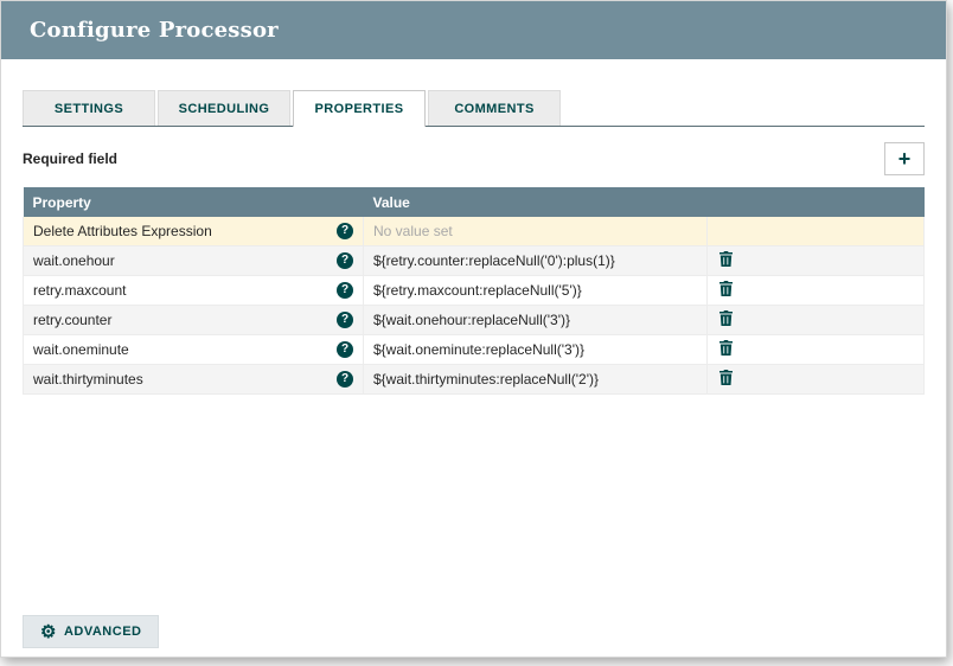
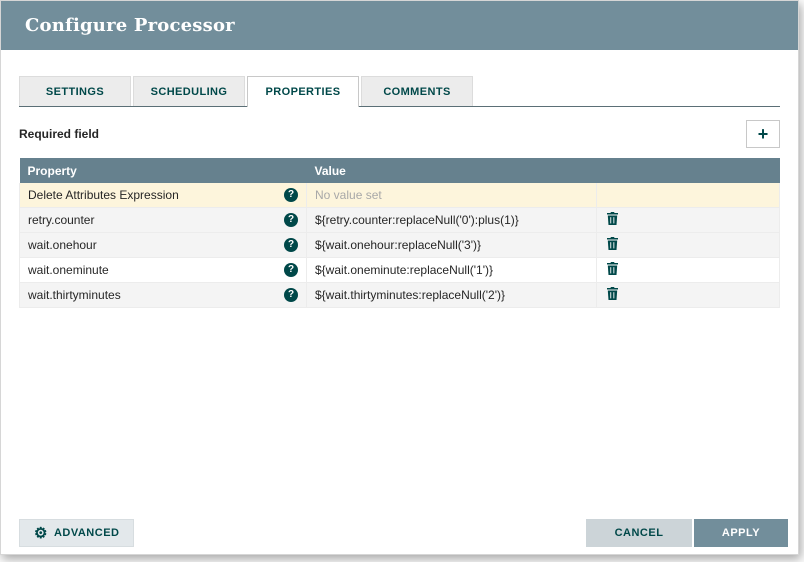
  Configure Processor
  SETTINGS
  SCHEDULING
  PROPERTIES
  COMMENTS
  Required field
  +
  Property	Value
  Delete Attributes Expression ?	No value set
- wait.onehour ?	${retry.counter:replaceNull('0'):plus(1)}
+ retry.counter ?	${retry.counter:replaceNull('0'):plus(1)}
- retry.maxcount ?	${retry.maxcount:replaceNull('5')}
- retry.counter ?	${wait.onehour:replaceNull('3')}
+ wait.onehour ?	${wait.onehour:replaceNull('3')}
- wait.oneminute ?	${wait.oneminute:replaceNull('3')}
+ wait.oneminute ?	${wait.oneminute:replaceNull('1')}
  wait.thirtyminutes ?	${wait.thirtyminutes:replaceNull('2')}
  ⚙
  ADVANCED
+ CANCEL
+ APPLY
